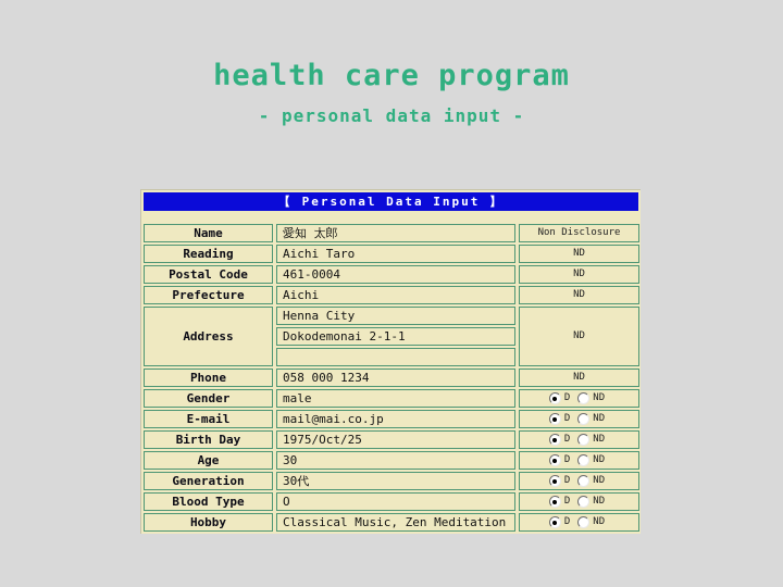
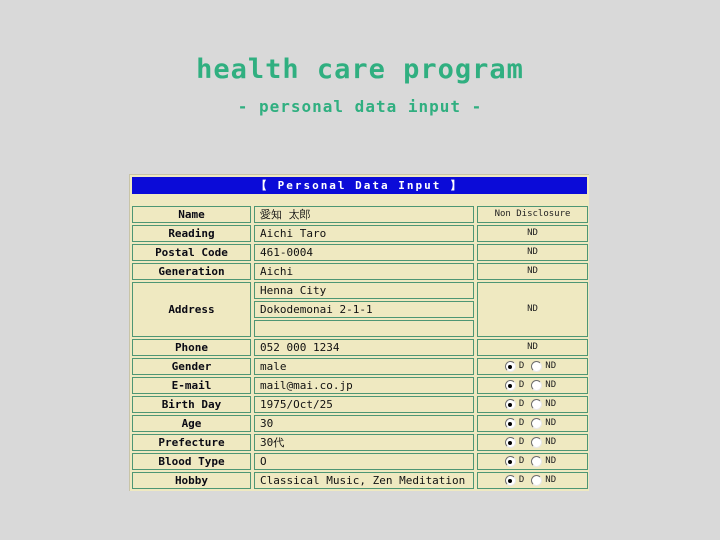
  health care program
  - personal data input -
  【 Personal Data Input 】
  Name
  愛知 太郎
  Non Disclosure
  Reading
  Aichi Taro
  ND
  Postal Code
  461-0004
  ND
- Prefecture
+ Generation
  Aichi
  ND
  Address
  Henna City
  Dokodemonai 2-1-1
  ND
  Phone
- 058 000 1234
+ 052 000 1234
  ND
  Gender
  male
  D
  ND
  E-mail
  mail@mai.co.jp
  D
  ND
  Birth Day
  1975/Oct/25
  D
  ND
  Age
  30
  D
  ND
- Generation
+ Prefecture
  30代
  D
  ND
  Blood Type
  O
  D
  ND
  Hobby
  Classical Music, Zen Meditation
  D
  ND
